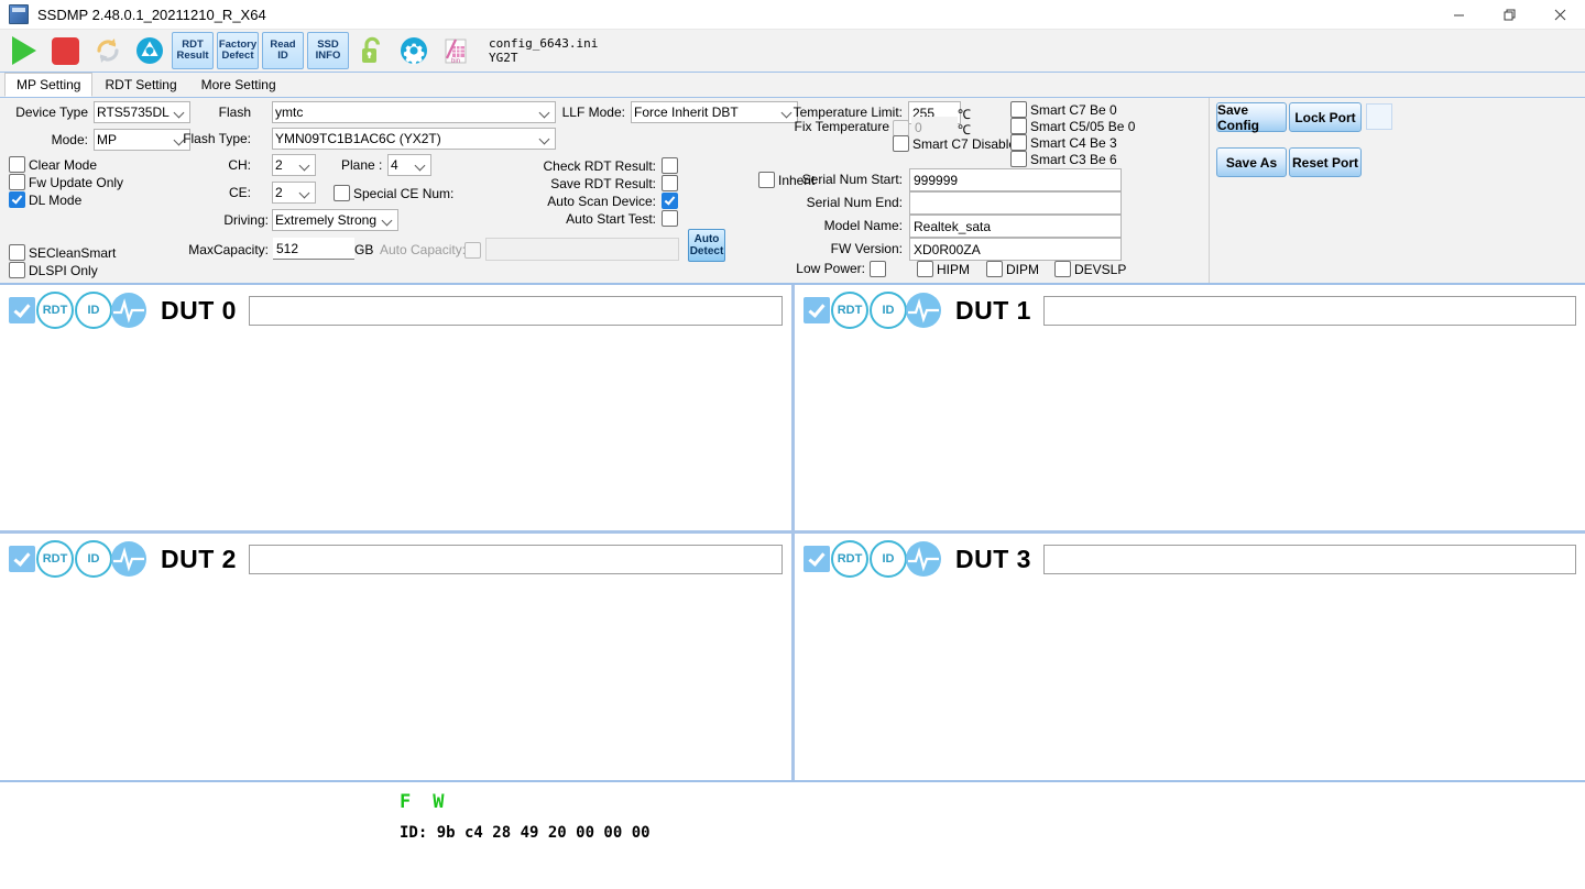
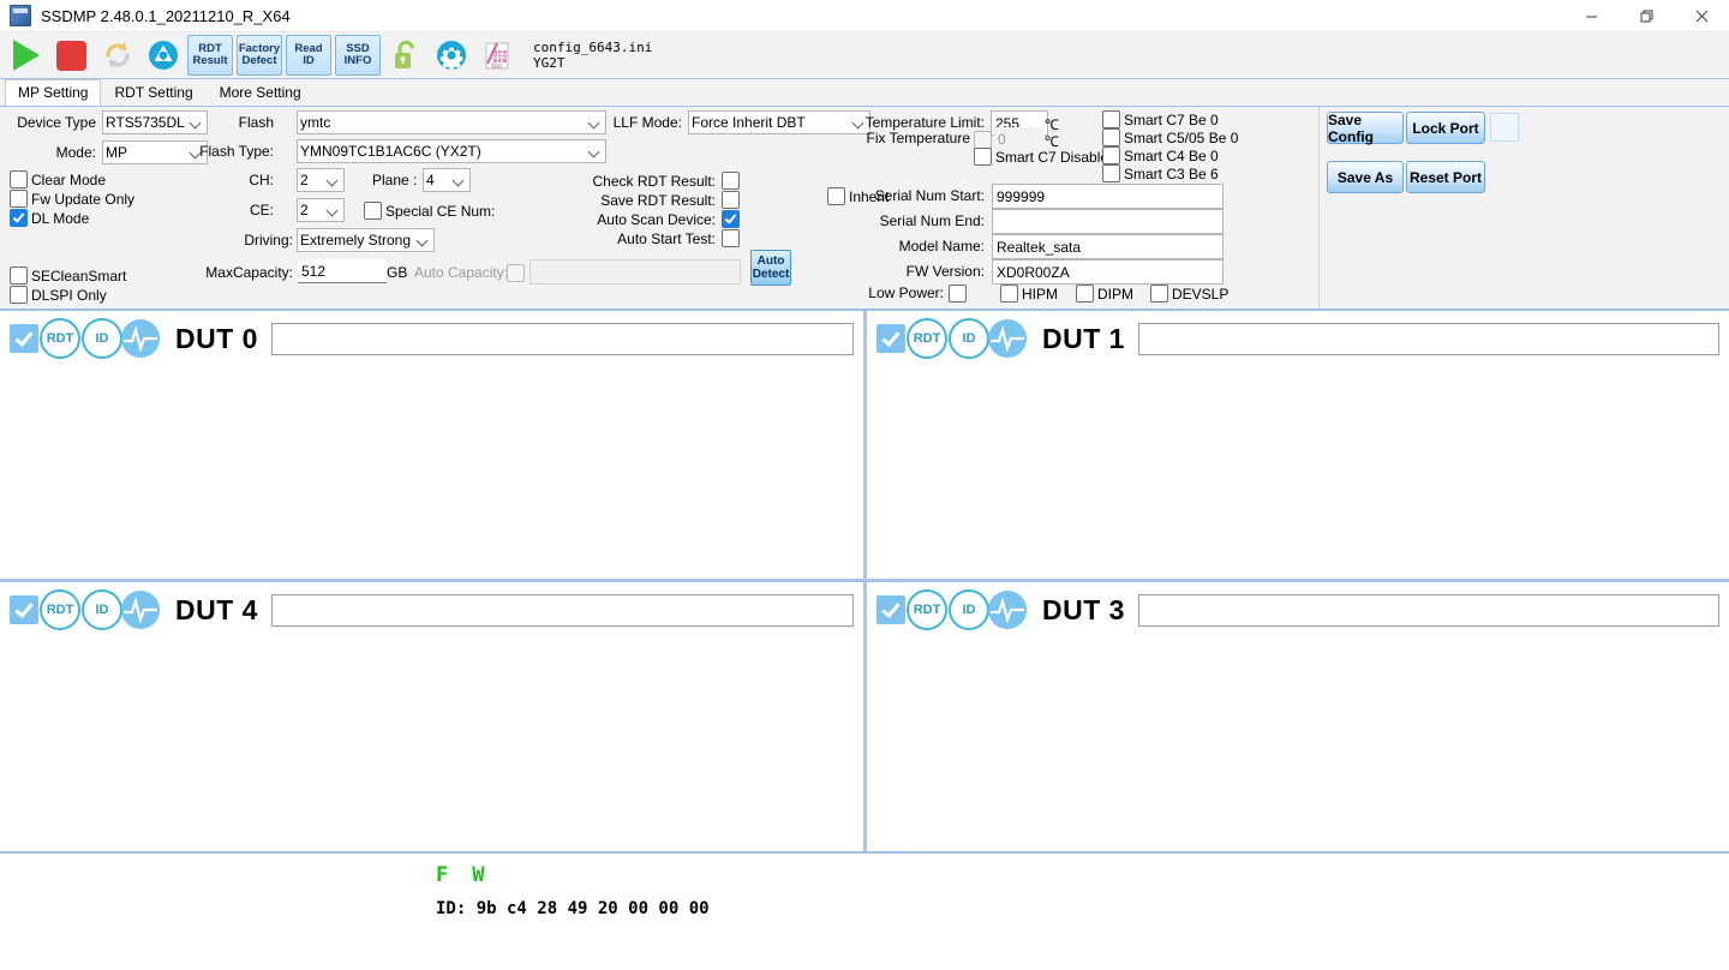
  SSDMP 2.48.0.1_20211210_R_X64
  RDT
  Result
  Factory
  Defect
  Read
  ID
  SSD
  INFO
  config_6643.ini
  YG2T
  MP Setting
  RDT Setting
  More Setting
  Device Type
  RTS5735DL
  Mode:
  MP
  Clear Mode
  Fw Update Only
  DL Mode
  SECleanSmart
  DLSPI Only
  Flash
  ymtc
  Flash Type:
  YMN09TC1B1AC6C (YX2T)
  CH:
  2
  Plane :
  4
  CE:
  2
  Special CE Num:
  Driving:
  Extremely Strong
  MaxCapacity:
  512
  GB
  Auto Capacity
  Check RDT Result:
  Save RDT Result:
  Auto Scan Device:
  Auto Start Test:
  Auto
  Detect
  LLF Mode:
  Force Inherit DBT
  Temperature Limit:
  255
  ℃
  Fix Temperature
  0
  ℃
  Smart C7 Disabl
  Smart C7 Be 0
  Smart C5/05 Be 0
- Smart C4 Be 3
+ Smart C4 Be 0
  Smart C3 Be 6
  Inherit
  Serial Num Start:
  999999
  Serial Num End:
  Model Name:
  Realtek_sata
  FW Version:
  XD0R00ZA
  Low Power:
  HIPM
  DIPM
  DEVSLP
  Save Config
  Lock Port
  Save As
  Reset Port
  RDT
  ID
  DUT 0
  RDT
  ID
  DUT 1
  RDT
  ID
- DUT 2
+ DUT 4
  RDT
  ID
  DUT 3
  FW
  ID: 9b c4 28 49 20 00 00 00
